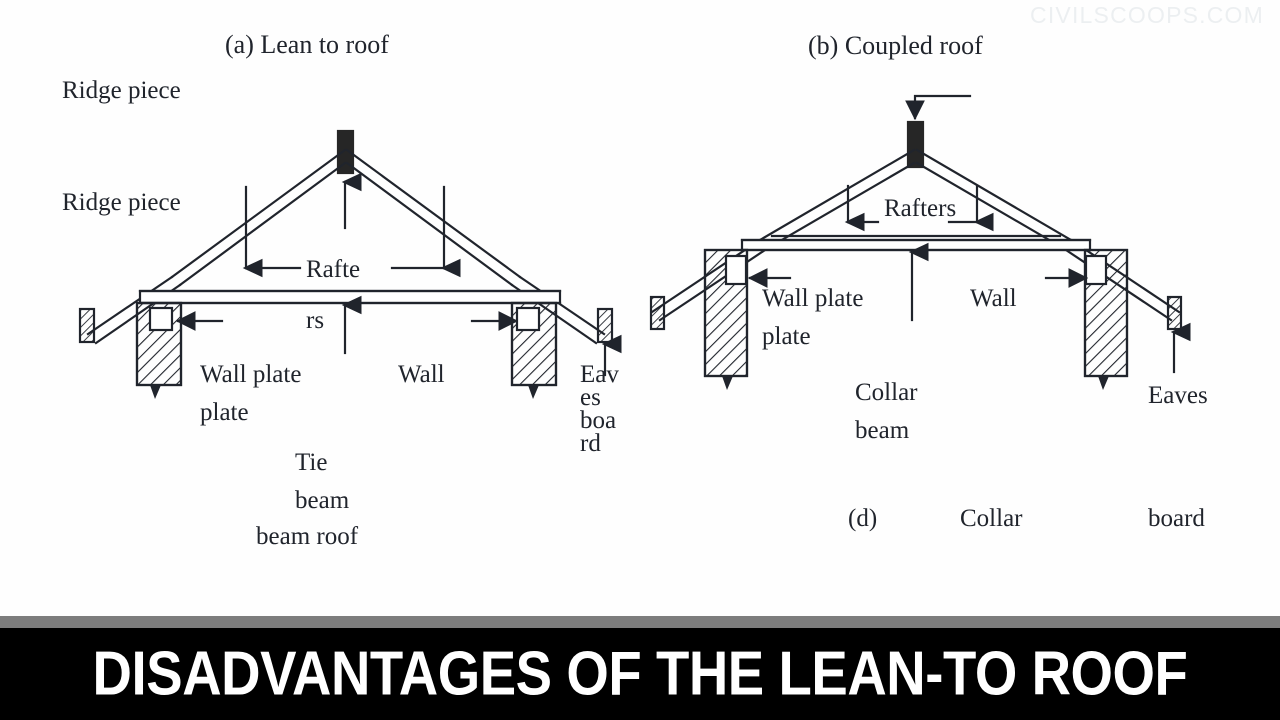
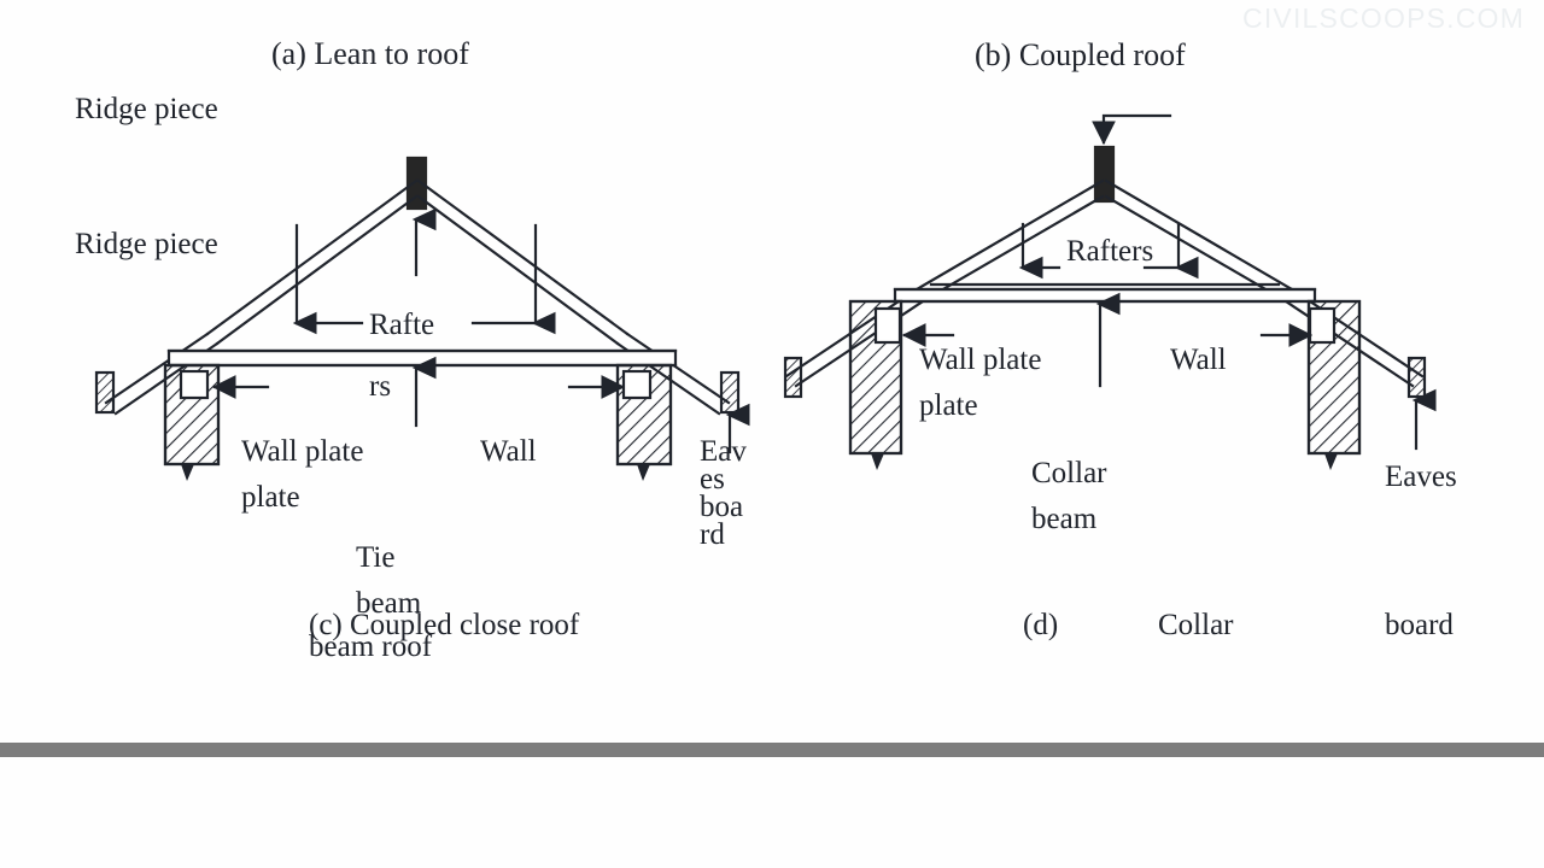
  (a) Lean to roof
  Ridge piece
  Ridge piece
  Rafte
  rs
  Wall plate
  plate
  Wall
  Eav
  es
  boa
  rd
  Tie
  beam
  (b) Coupled roof
  Rafters
  Wall plate
  plate
  Wall
  Collar
  beam
  Eaves
+ (c) Coupled close roof
  beam roof
  (d)
  Collar
  board
- DISADVANTAGES OF THE LEAN-TO ROOF
